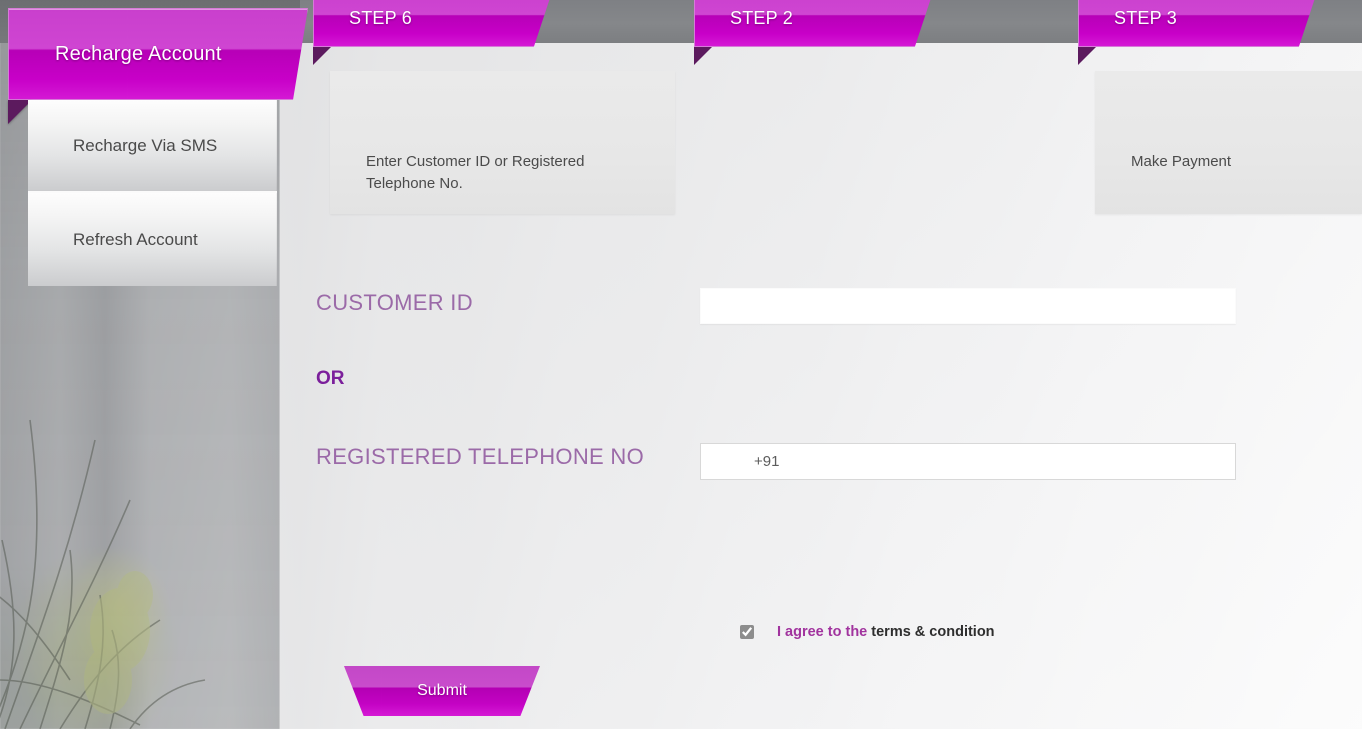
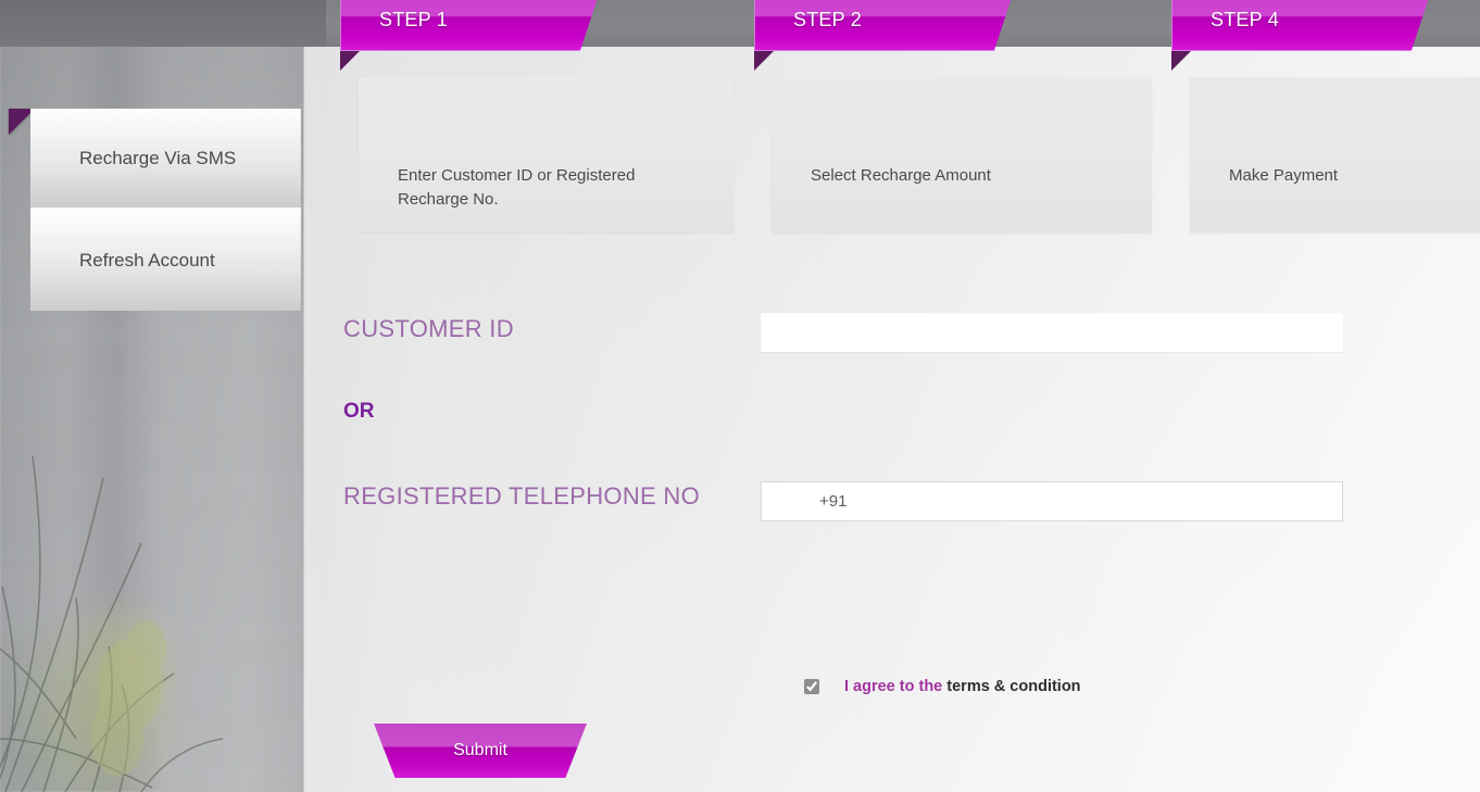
- Recharge Account
  Recharge Via SMS
  Refresh Account
- Enter Customer ID or Registered Telephone No.
+ Enter Customer ID or Registered Recharge No.
- STEP 6
+ STEP 1
+ Select Recharge Amount
  STEP 2
  Make Payment
- STEP 3
+ STEP 4
  CUSTOMER ID
  OR
  REGISTERED TELEPHONE NO
  +91
  I agree to the terms & condition
  Submit
